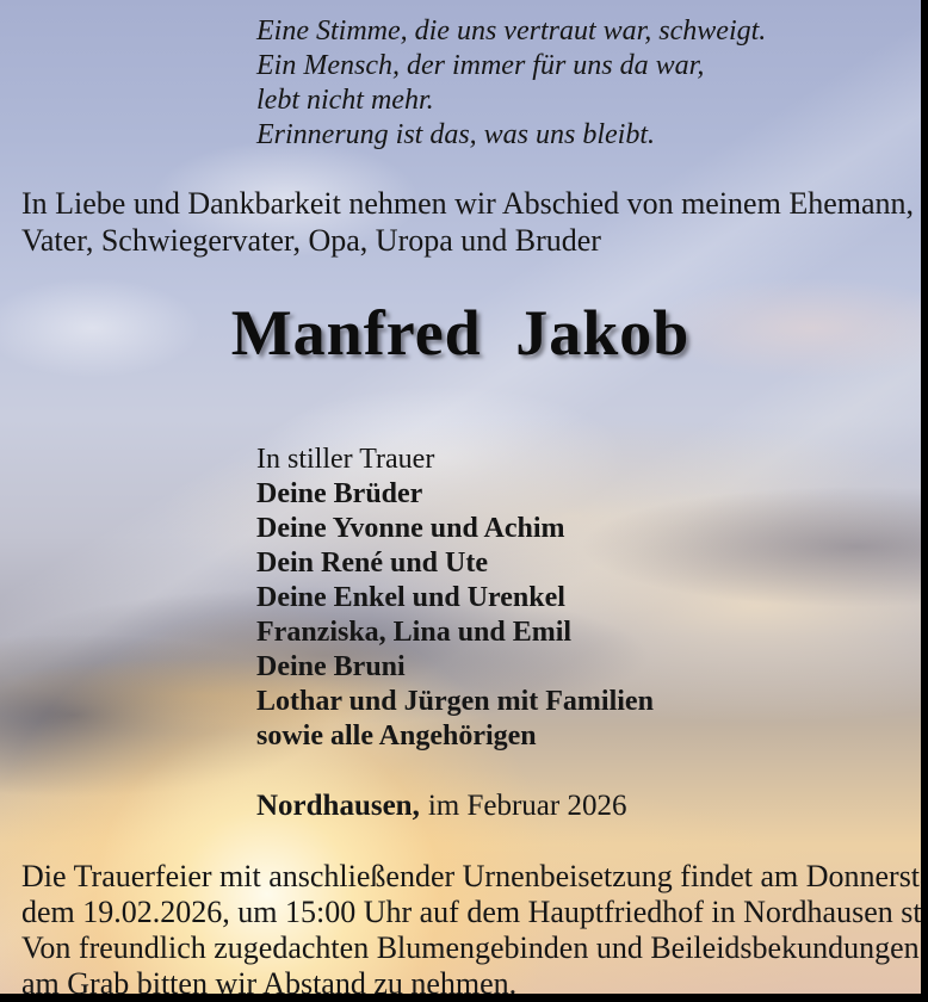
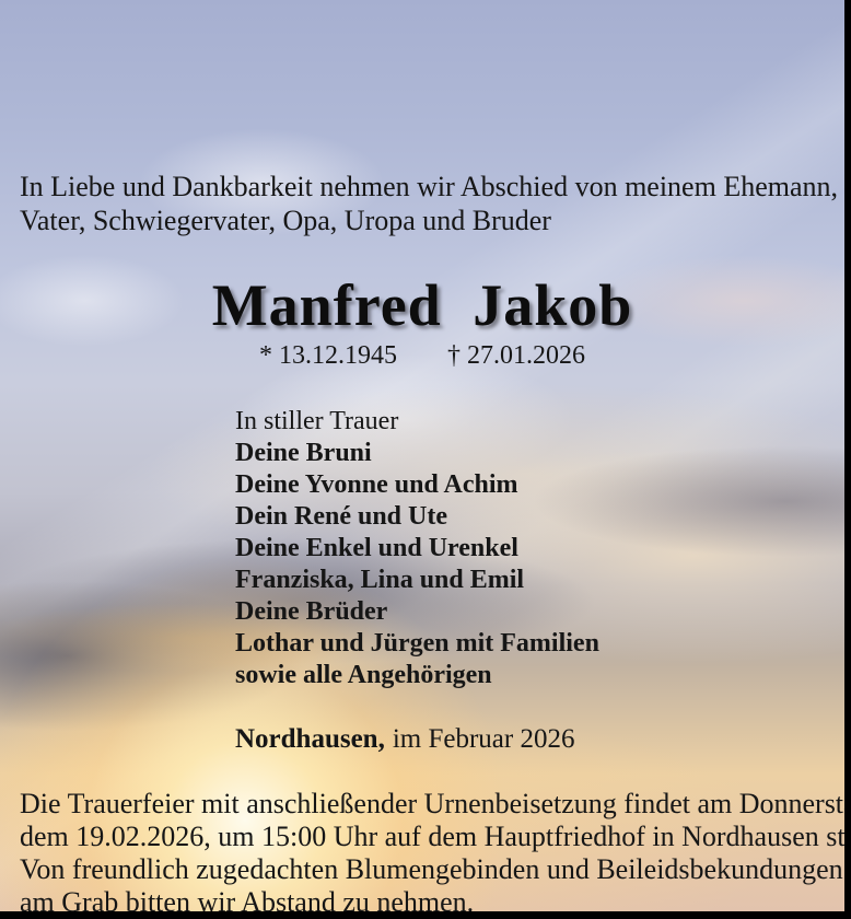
- Eine Stimme, die uns vertraut war, schweigt.
- Ein Mensch, der immer für uns da war,
- lebt nicht mehr.
- Erinnerung ist das, was uns bleibt.
  In Liebe und Dankbarkeit nehmen wir Abschied von meinem Ehemann, Vater, Schwiegervater, Opa, Uropa und Bruder
  Manfred Jakob
+ * 13.12.1945
+ † 27.01.2026
  In stiller Trauer
- Deine Brüder
+ Deine Bruni
  Deine Yvonne und Achim
  Dein René und Ute
  Deine Enkel und Urenkel
  Franziska, Lina und Emil
- Deine Bruni
+ Deine Brüder
  Lothar und Jürgen mit Familien
  sowie alle Angehörigen
  Nordhausen, im Februar 2026
  Die Trauerfeier mit anschließender Urnenbeisetzung findet am Donnerst
  dem 19.02.2026, um 15:00 Uhr auf dem Hauptfriedhof in Nordhausen st
  Von freundlich zugedachten Blumengebinden und Beileidsbekundungen
  am Grab bitten wir Abstand zu nehmen.
